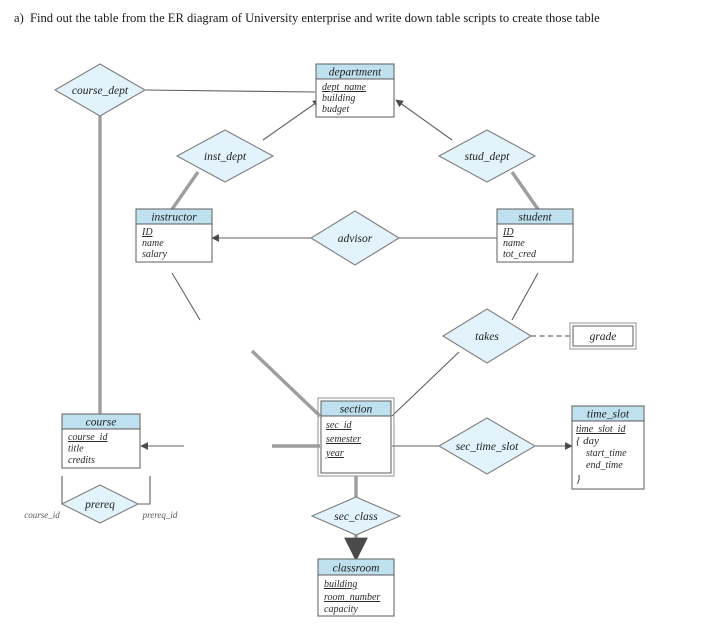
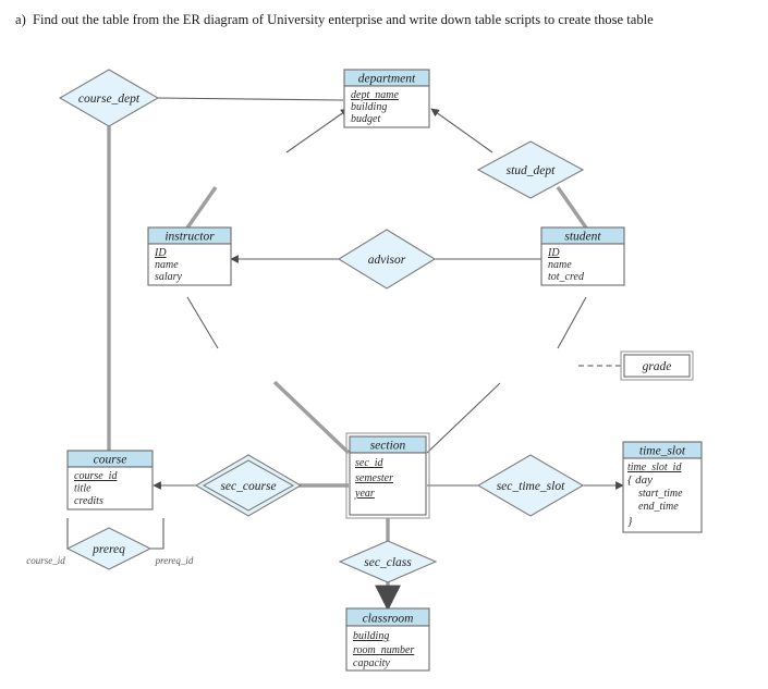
  a)
  Find out the table from the ER diagram of University enterprise and write down table scripts to create those table
  department
  dept_name
  building
  budget
  instructor
  ID
  name
  salary
  student
  ID
  name
  tot_cred
  course
  course_id
  title
  credits
  section
  sec_id
  semester
  year
  time_slot
  time_slot_id
  { day
  start_time
  end_time
  }
  classroom
  building
  room_number
  capacity
  course_dept
- inst_dept
  stud_dept
  advisor
- takes
  grade
+ sec_course
  sec_time_slot
  sec_class
  prereq
  course_id
  prereq_id
